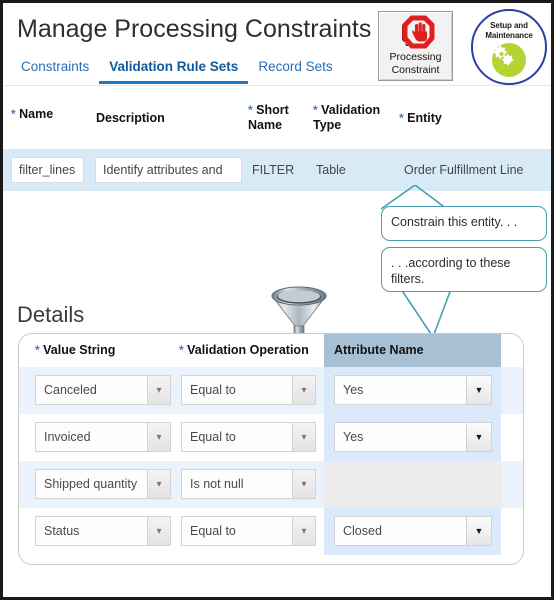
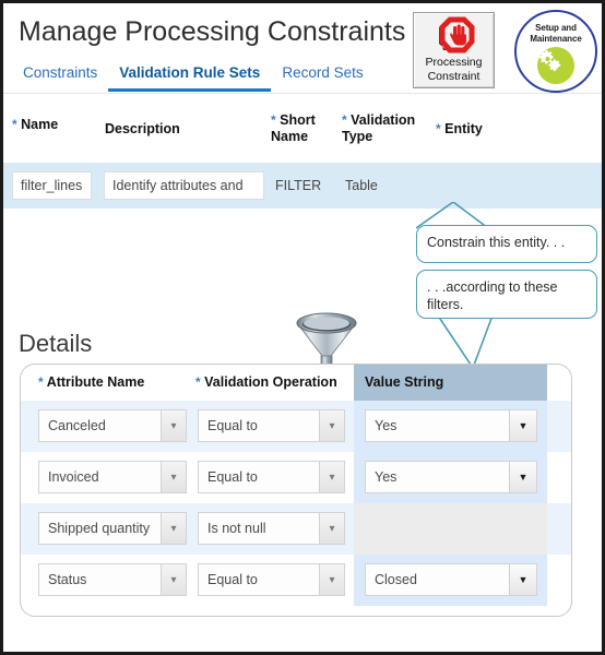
  Manage Processing Constraints
  Constraints
  Validation Rule Sets
  Record Sets
  Processing
  Constraint
  Setup and
  Maintenance
  * Name
  Description
  * Short Name
  * Validation Type
  * Entity
  filter_lines
  Identify attributes and
  FILTER
  Table
- Order Fulfillment Line
  Constrain this entity. . .
  . . .according to these filters.
  Details
- * Value String
+ * Attribute Name
  * Validation Operation
- Attribute Name
+ Value String
  Canceled
  ▾
  Equal to
  ▾
  Yes
  ▼
  Invoiced
  ▾
  Equal to
  ▾
  Yes
  ▼
  Shipped quantity
  ▾
  Is not null
  ▾
  Status
  ▾
  Equal to
  ▾
  Closed
  ▼
